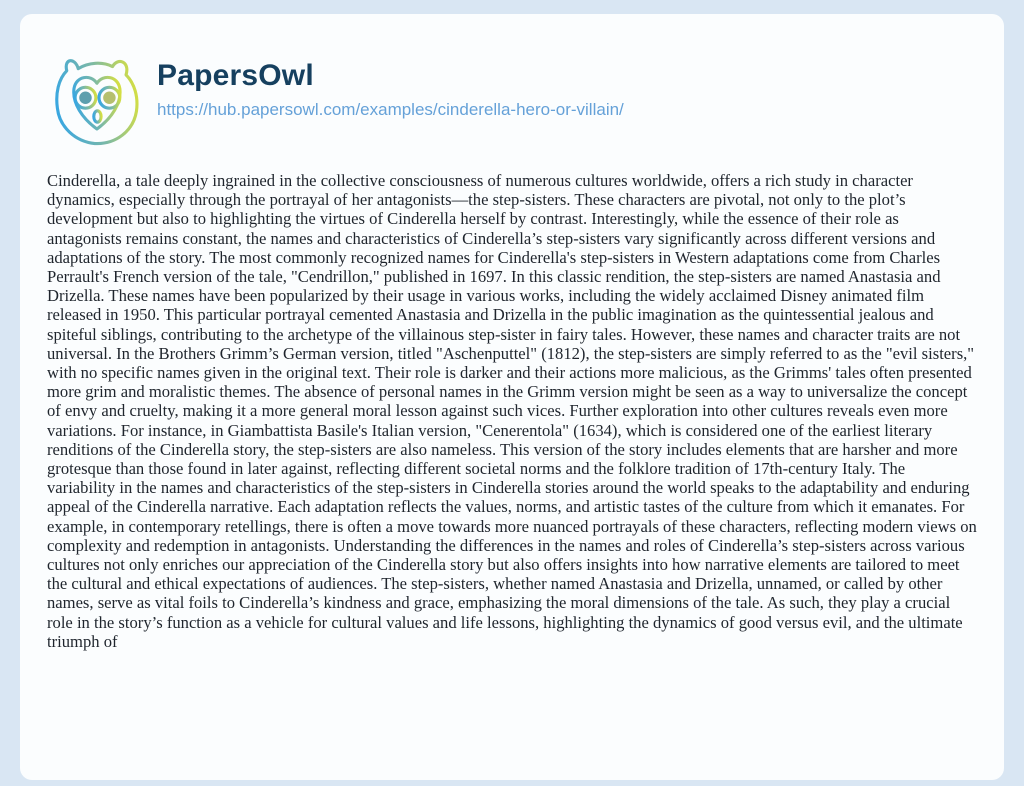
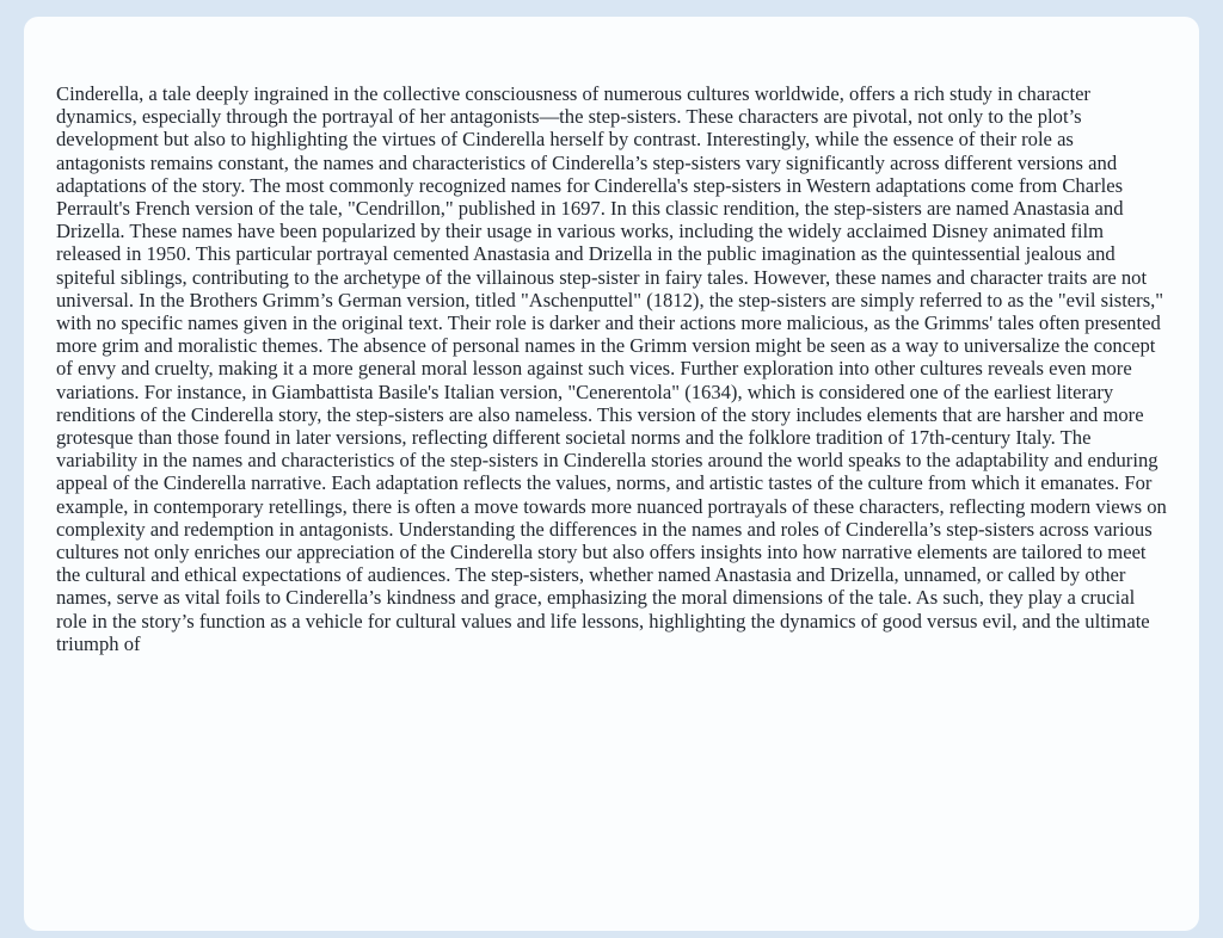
- PapersOwl
- https://hub.papersowl.com/examples/cinderella-hero-or-villain/
- Cinderella, a tale deeply ingrained in the collective consciousness of numerous cultures worldwide, offers a rich study in character dynamics, especially through the portrayal of her antagonists—the step-sisters. These characters are pivotal, not only to the plot’s development but also to highlighting the virtues of Cinderella herself by contrast. Interestingly, while the essence of their role as antagonists remains constant, the names and characteristics of Cinderella’s step-sisters vary significantly across different versions and adaptations of the story. The most commonly recognized names for Cinderella's step-sisters in Western adaptations come from Charles Perrault's French version of the tale, "Cendrillon," published in 1697. In this classic rendition, the step-sisters are named Anastasia and Drizella. These names have been popularized by their usage in various works, including the widely acclaimed Disney animated film released in 1950. This particular portrayal cemented Anastasia and Drizella in the public imagination as the quintessential jealous and spiteful siblings, contributing to the archetype of the villainous step-sister in fairy tales. However, these names and character traits are not universal. In the Brothers Grimm’s German version, titled "Aschenputtel" (1812), the step-sisters are simply referred to as the "evil sisters," with no specific names given in the original text. Their role is darker and their actions more malicious, as the Grimms' tales often presented more grim and moralistic themes. The absence of personal names in the Grimm version might be seen as a way to universalize the concept of envy and cruelty, making it a more general moral lesson against such vices. Further exploration into other cultures reveals even more variations. For instance, in Giambattista Basile's Italian version, "Cenerentola" (1634), which is considered one of the earliest literary renditions of the Cinderella story, the step-sisters are also nameless. This version of the story includes elements that are harsher and more grotesque than those found in later against, reflecting different societal norms and the folklore tradition of 17th-century Italy. The variability in the names and characteristics of the step-sisters in Cinderella stories around the world speaks to the adaptability and enduring appeal of the Cinderella narrative. Each adaptation reflects the values, norms, and artistic tastes of the culture from which it emanates. For example, in contemporary retellings, there is often a move towards more nuanced portrayals of these characters, reflecting modern views on complexity and redemption in antagonists. Understanding the differences in the names and roles of Cinderella’s step-sisters across various cultures not only enriches our appreciation of the Cinderella story but also offers insights into how narrative elements are tailored to meet the cultural and ethical expectations of audiences. The step-sisters, whether named Anastasia and Drizella, unnamed, or called by other names, serve as vital foils to Cinderella’s kindness and grace, emphasizing the moral dimensions of the tale. As such, they play a crucial role in the story’s function as a vehicle for cultural values and life lessons, highlighting the dynamics of good versus evil, and the ultimate triumph of
+ Cinderella, a tale deeply ingrained in the collective consciousness of numerous cultures worldwide, offers a rich study in character dynamics, especially through the portrayal of her antagonists—the step-sisters. These characters are pivotal, not only to the plot’s development but also to highlighting the virtues of Cinderella herself by contrast. Interestingly, while the essence of their role as antagonists remains constant, the names and characteristics of Cinderella’s step-sisters vary significantly across different versions and adaptations of the story. The most commonly recognized names for Cinderella's step-sisters in Western adaptations come from Charles Perrault's French version of the tale, "Cendrillon," published in 1697. In this classic rendition, the step-sisters are named Anastasia and Drizella. These names have been popularized by their usage in various works, including the widely acclaimed Disney animated film released in 1950. This particular portrayal cemented Anastasia and Drizella in the public imagination as the quintessential jealous and spiteful siblings, contributing to the archetype of the villainous step-sister in fairy tales. However, these names and character traits are not universal. In the Brothers Grimm’s German version, titled "Aschenputtel" (1812), the step-sisters are simply referred to as the "evil sisters," with no specific names given in the original text. Their role is darker and their actions more malicious, as the Grimms' tales often presented more grim and moralistic themes. The absence of personal names in the Grimm version might be seen as a way to universalize the concept of envy and cruelty, making it a more general moral lesson against such vices. Further exploration into other cultures reveals even more variations. For instance, in Giambattista Basile's Italian version, "Cenerentola" (1634), which is considered one of the earliest literary renditions of the Cinderella story, the step-sisters are also nameless. This version of the story includes elements that are harsher and more grotesque than those found in later versions, reflecting different societal norms and the folklore tradition of 17th-century Italy. The variability in the names and characteristics of the step-sisters in Cinderella stories around the world speaks to the adaptability and enduring appeal of the Cinderella narrative. Each adaptation reflects the values, norms, and artistic tastes of the culture from which it emanates. For example, in contemporary retellings, there is often a move towards more nuanced portrayals of these characters, reflecting modern views on complexity and redemption in antagonists. Understanding the differences in the names and roles of Cinderella’s step-sisters across various cultures not only enriches our appreciation of the Cinderella story but also offers insights into how narrative elements are tailored to meet the cultural and ethical expectations of audiences. The step-sisters, whether named Anastasia and Drizella, unnamed, or called by other names, serve as vital foils to Cinderella’s kindness and grace, emphasizing the moral dimensions of the tale. As such, they play a crucial role in the story’s function as a vehicle for cultural values and life lessons, highlighting the dynamics of good versus evil, and the ultimate triumph of
